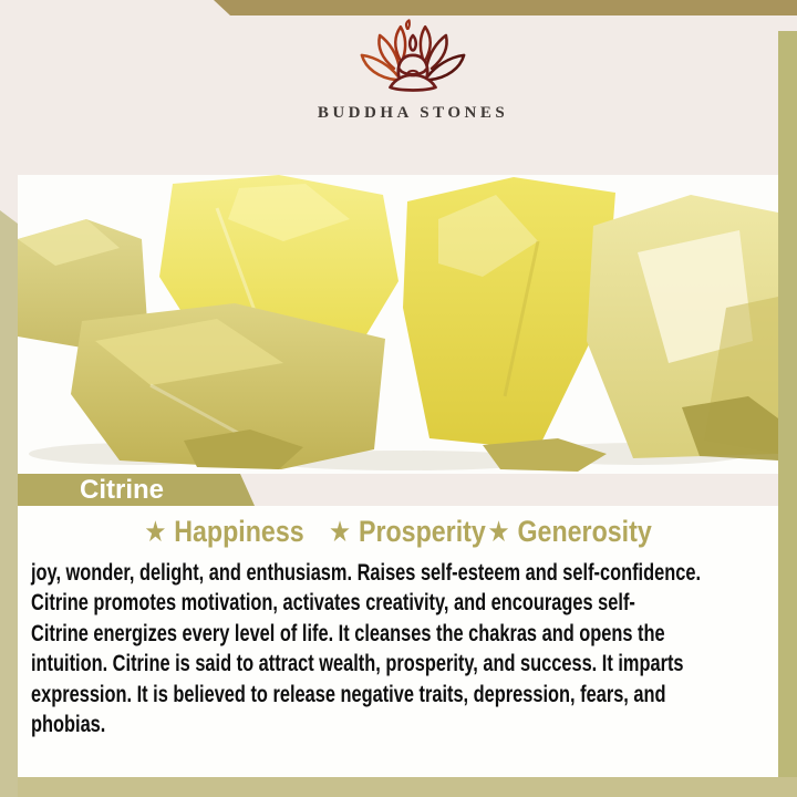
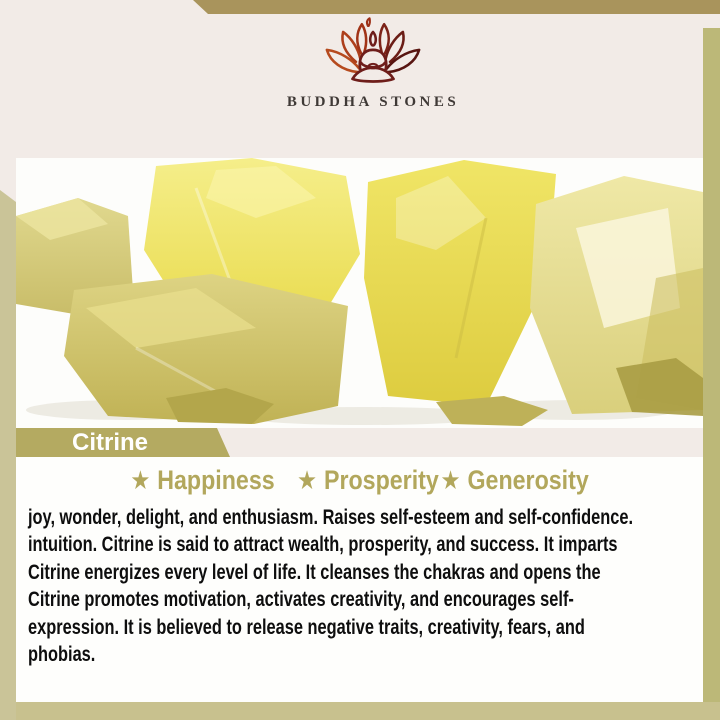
  BUDDHA STONES
  Citrine
  ★
  Happiness
  ★
  Prosperity
  ★
  Generosity
  joy, wonder, delight, and enthusiasm. Raises self-esteem and self-confidence.
- Citrine promotes motivation, activates creativity, and encourages self-
+ intuition. Citrine is said to attract wealth, prosperity, and success. It imparts
  Citrine energizes every level of life. It cleanses the chakras and opens the
- intuition. Citrine is said to attract wealth, prosperity, and success. It imparts
+ Citrine promotes motivation, activates creativity, and encourages self-
- expression. It is believed to release negative traits, depression, fears, and
+ expression. It is believed to release negative traits, creativity, fears, and
  phobias.
